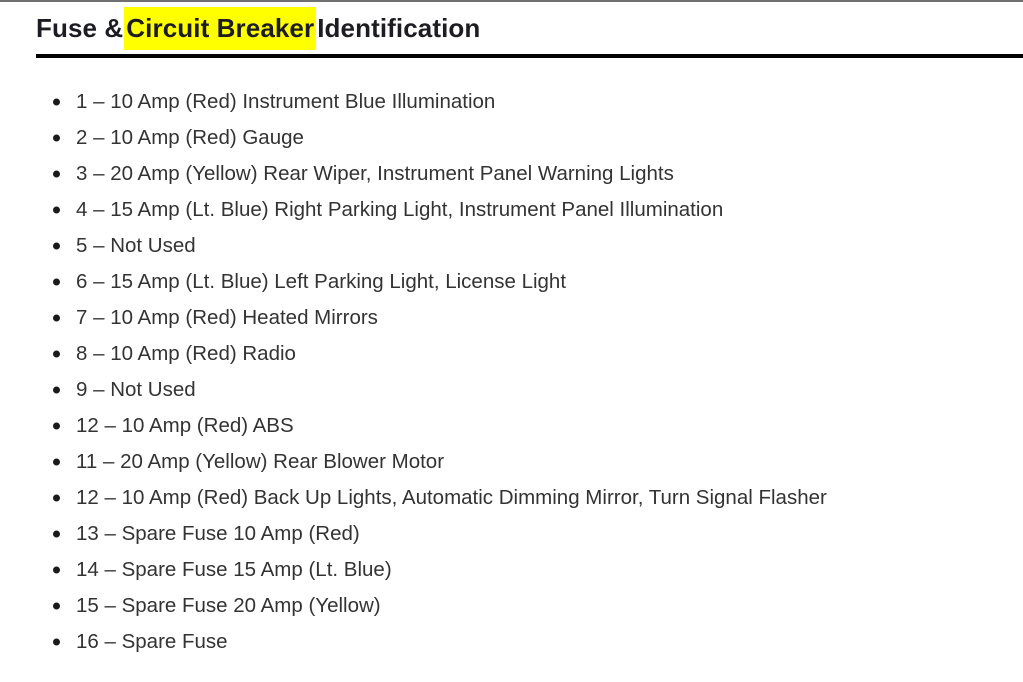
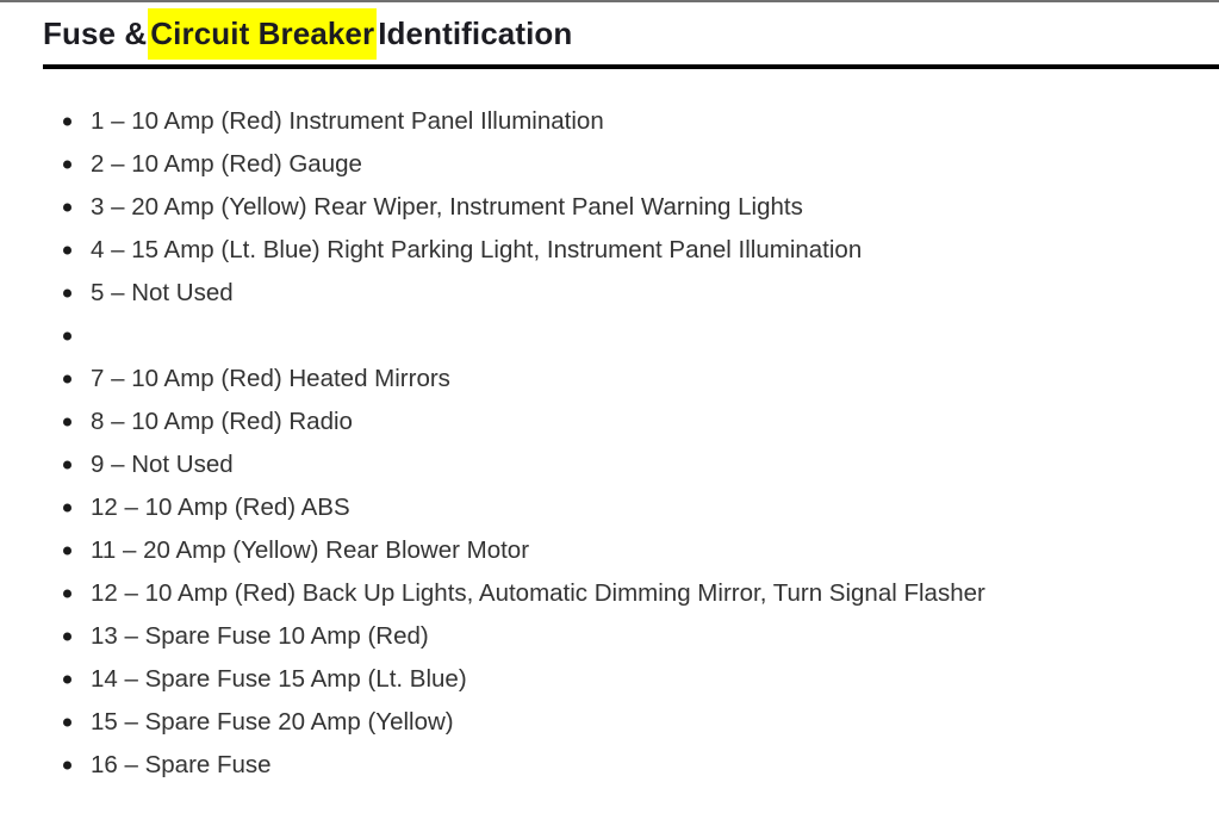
  Fuse &
  Circuit Breaker
  Identification
- 1 – 10 Amp (Red) Instrument Blue Illumination
+ 1 – 10 Amp (Red) Instrument Panel Illumination
  2 – 10 Amp (Red) Gauge
  3 – 20 Amp (Yellow) Rear Wiper, Instrument Panel Warning Lights
  4 – 15 Amp (Lt. Blue) Right Parking Light, Instrument Panel Illumination
  5 – Not Used
- 6 – 15 Amp (Lt. Blue) Left Parking Light, License Light
  7 – 10 Amp (Red) Heated Mirrors
  8 – 10 Amp (Red) Radio
  9 – Not Used
  12 – 10 Amp (Red) ABS
  11 – 20 Amp (Yellow) Rear Blower Motor
  12 – 10 Amp (Red) Back Up Lights, Automatic Dimming Mirror, Turn Signal Flasher
  13 – Spare Fuse 10 Amp (Red)
  14 – Spare Fuse 15 Amp (Lt. Blue)
  15 – Spare Fuse 20 Amp (Yellow)
  16 – Spare Fuse
